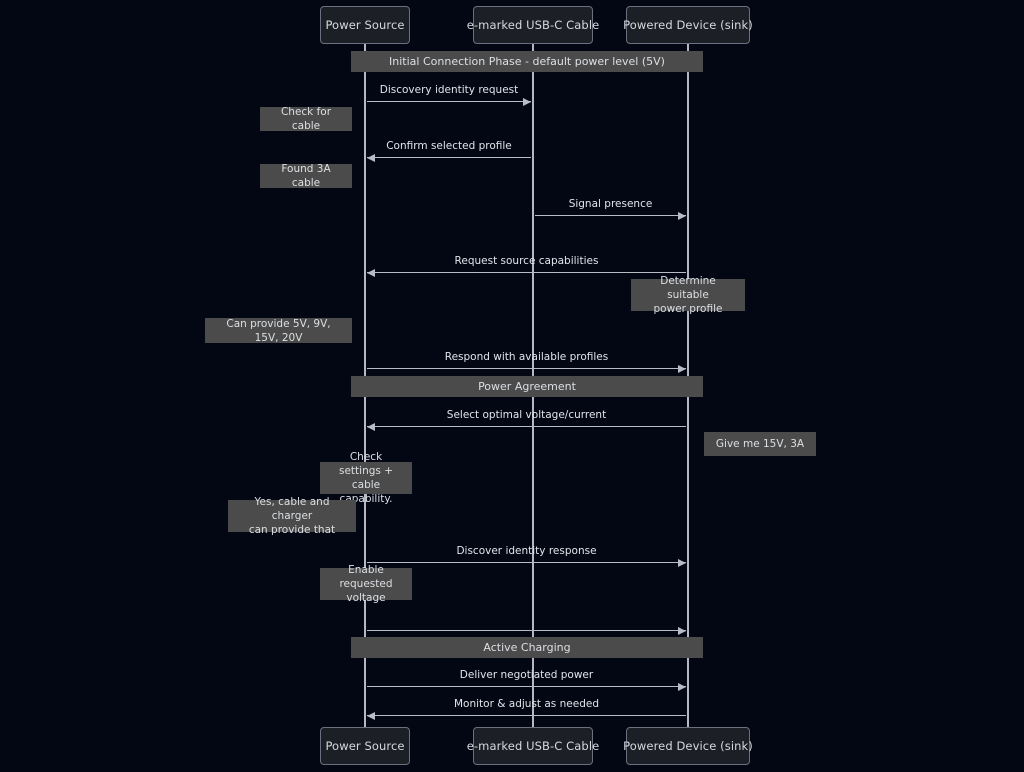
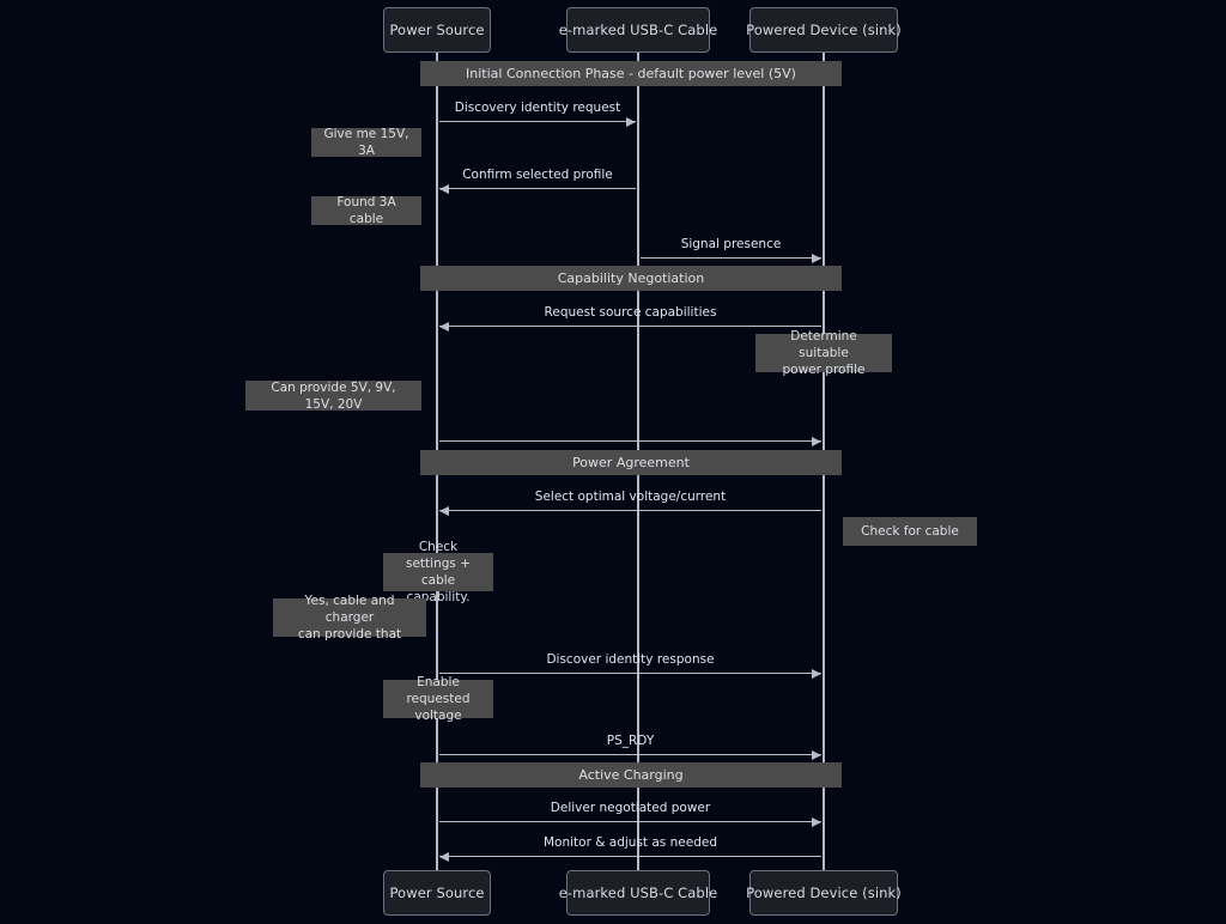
  Power Source
  e-marked USB-C Cable
  Powered Device (sink)
  Power Source
  e-marked USB-C Cable
  Powered Device (sink)
  Initial Connection Phase - default power level (5V)
+ Capability Negotiation
  Power Agreement
  Active Charging
  Discovery identity request
  Confirm selected profile
  Signal presence
  Request source capabilities
- Respond with available profiles
  Select optimal voltage/current
  Discover identity response
+ PS_RDY
  Deliver negotiated power
  Monitor & adjust as needed
- Check for cable
+ Give me 15V, 3A
  Found 3A cable
  Determine suitable
  power profile
  Can provide 5V, 9V, 15V, 20V
- Give me 15V, 3A
+ Check for cable
  Check settings +
  cable capability.
  Yes, cable and charger
  can provide that
  Enable requested
  voltage
